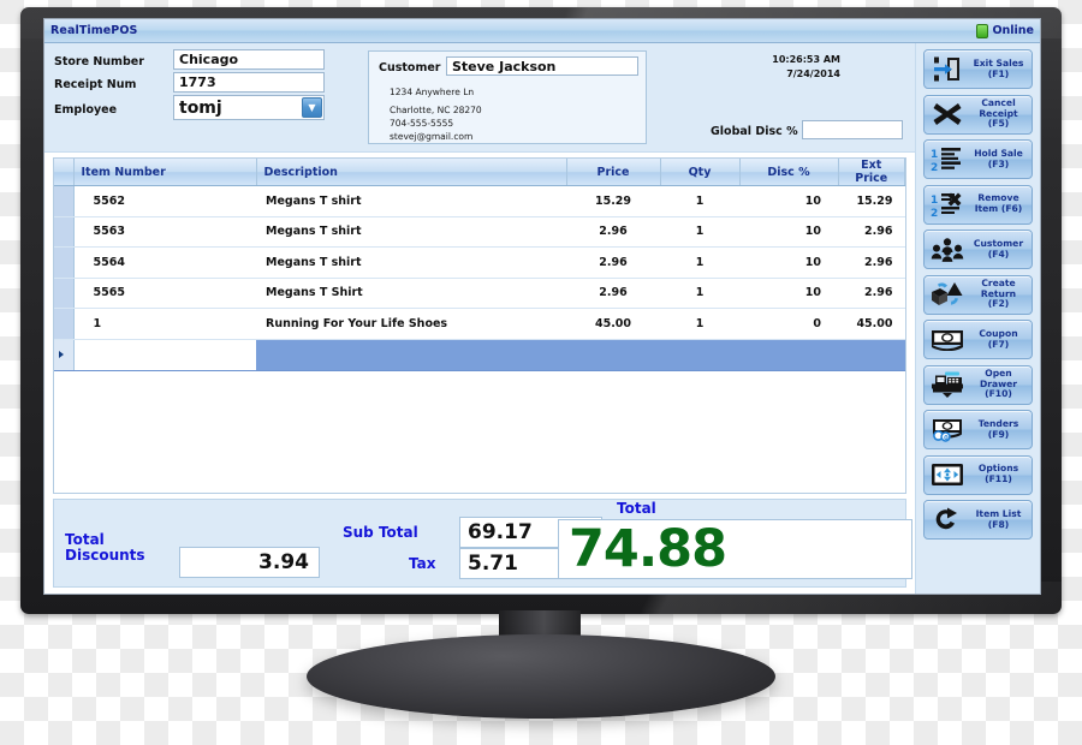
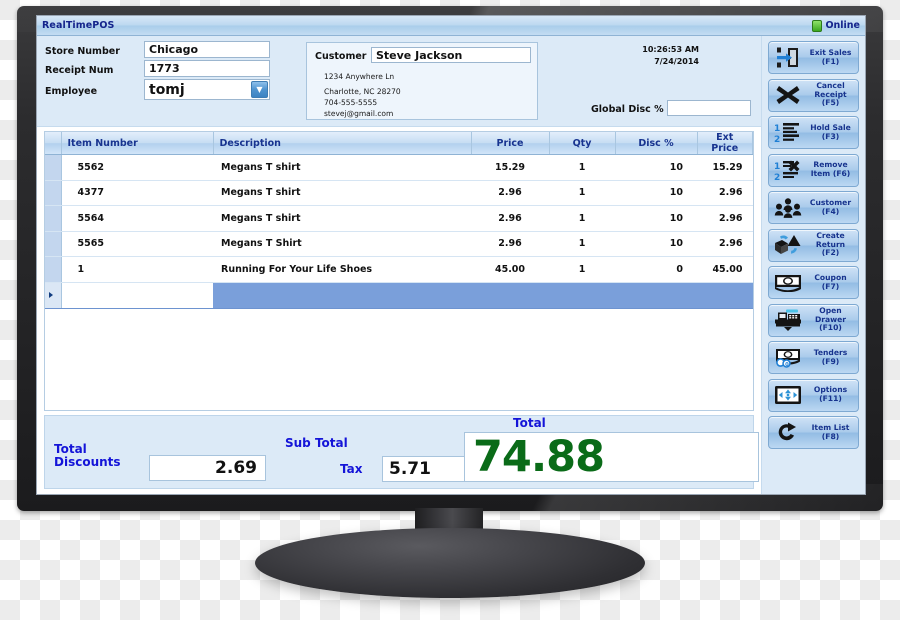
  RealTimePOS
  Online
  Store Number
  Chicago
  Receipt Num
  1773
  Employee
  tomj
  ▼
  Customer
  Steve Jackson
  1234 Anywhere Ln Charlotte, NC 28270
  704-555-5555
  stevej@gmail.com
  10:26:53 AM
  7/24/2014
  Global Disc %
  	Item Number	Description	Price	Qty	Disc %	Ext Price
  	5562	Megans T shirt	15.29	1	10	15.29
- 	5563	Megans T shirt	2.96	1	10	2.96
+ 	4377	Megans T shirt	2.96	1	10	2.96
  	5564	Megans T shirt	2.96	1	10	2.96
  	5565	Megans T Shirt	2.96	1	10	2.96
  	1	Running For Your Life Shoes	45.00	1	0	45.00
  Total
  Discounts
- 3.94
+ 2.69
  Sub Total
- 69.17
  Tax
  5.71
  Total
  74.88
  Exit Sales
  (F1)
  Cancel
  Receipt
  (F5)
  1
  2
  Hold Sale
  (F3)
  1
  2
  Remove
  Item (F6)
  Customer
  (F4)
  Create
  Return
  (F2)
  Coupon
  (F7)
  Open
  Drawer
  (F10)
  Tenders
  (F9)
  Options
  (F11)
  Item List
  (F8)
